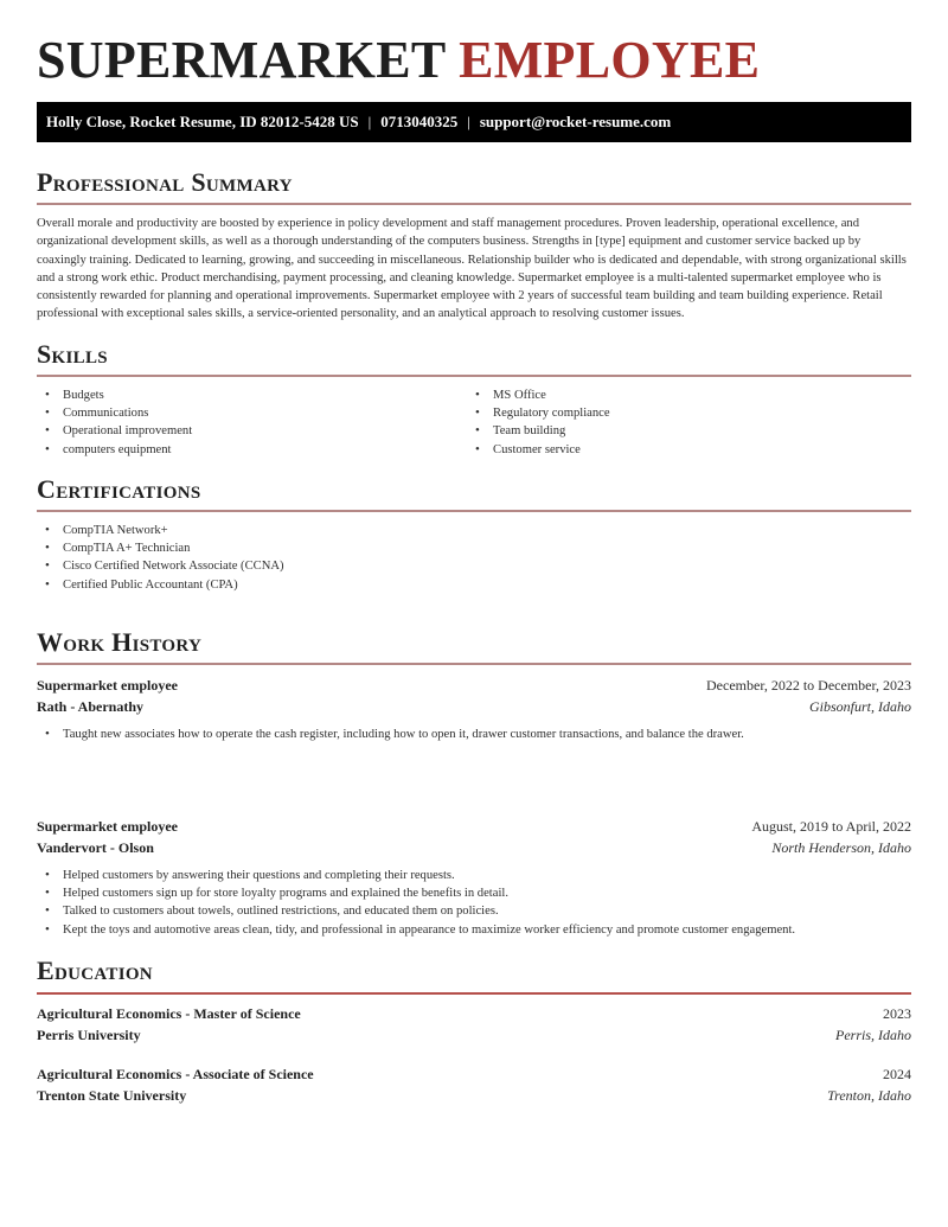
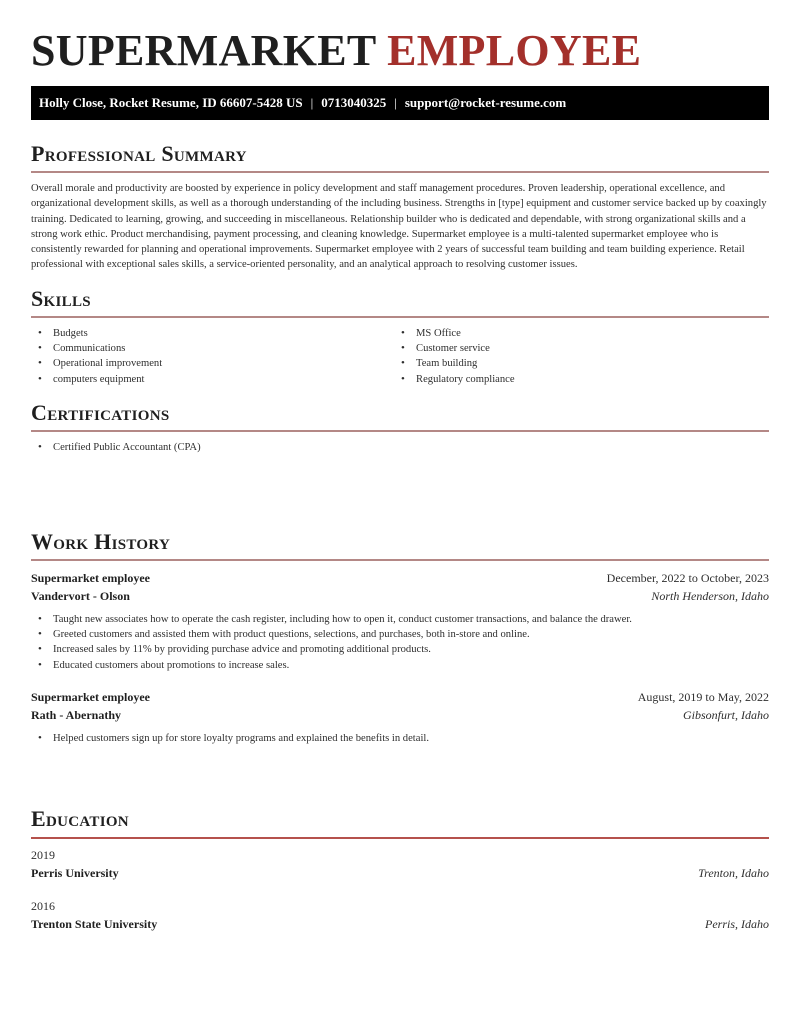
  SUPERMARKET EMPLOYEE
- Holly Close, Rocket Resume, ID 82012-5428 US | 0713040325 | support@rocket-resume.com
+ Holly Close, Rocket Resume, ID 66607-5428 US | 0713040325 | support@rocket-resume.com
  Professional Summary
- Overall morale and productivity are boosted by experience in policy development and staff management procedures. Proven leadership, operational excellence, and organizational development skills, as well as a thorough understanding of the computers business. Strengths in [type] equipment and customer service backed up by coaxingly training. Dedicated to learning, growing, and succeeding in miscellaneous. Relationship builder who is dedicated and dependable, with strong organizational skills and a strong work ethic. Product merchandising, payment processing, and cleaning knowledge. Supermarket employee is a multi-talented supermarket employee who is consistently rewarded for planning and operational improvements. Supermarket employee with 2 years of successful team building and team building experience. Retail professional with exceptional sales skills, a service-oriented personality, and an analytical approach to resolving customer issues.
+ Overall morale and productivity are boosted by experience in policy development and staff management procedures. Proven leadership, operational excellence, and organizational development skills, as well as a thorough understanding of the including business. Strengths in [type] equipment and customer service backed up by coaxingly training. Dedicated to learning, growing, and succeeding in miscellaneous. Relationship builder who is dedicated and dependable, with strong organizational skills and a strong work ethic. Product merchandising, payment processing, and cleaning knowledge. Supermarket employee is a multi-talented supermarket employee who is consistently rewarded for planning and operational improvements. Supermarket employee with 2 years of successful team building and team building experience. Retail professional with exceptional sales skills, a service-oriented personality, and an analytical approach to resolving customer issues.
  Skills
  Budgets
  Communications
  Operational improvement
  computers equipment
  MS Office
- Regulatory compliance
+ Customer service
  Team building
- Customer service
+ Regulatory compliance
  Certifications
- CompTIA Network+
- CompTIA A+ Technician
- Cisco Certified Network Associate (CCNA)
  Certified Public Accountant (CPA)
  Work History
  Supermarket employee
- December, 2022 to December, 2023
+ December, 2022 to October, 2023
- Rath - Abernathy
+ Vandervort - Olson
- Gibsonfurt, Idaho
+ North Henderson, Idaho
- Taught new associates how to operate the cash register, including how to open it, drawer customer transactions, and balance the drawer.
+ Taught new associates how to operate the cash register, including how to open it, conduct customer transactions, and balance the drawer.
+ Greeted customers and assisted them with product questions, selections, and purchases, both in-store and online.
+ Increased sales by 11% by providing purchase advice and promoting additional products.
+ Educated customers about promotions to increase sales.
  Supermarket employee
- August, 2019 to April, 2022
+ August, 2019 to May, 2022
- Vandervort - Olson
+ Rath - Abernathy
- North Henderson, Idaho
+ Gibsonfurt, Idaho
- Helped customers by answering their questions and completing their requests.
  Helped customers sign up for store loyalty programs and explained the benefits in detail.
- Talked to customers about towels, outlined restrictions, and educated them on policies.
- Kept the toys and automotive areas clean, tidy, and professional in appearance to maximize worker efficiency and promote customer engagement.
  Education
- Agricultural Economics - Master of Science
- 2023
+ 2019
  Perris University
- Perris, Idaho
+ Trenton, Idaho
- Agricultural Economics - Associate of Science
- 2024
+ 2016
  Trenton State University
- Trenton, Idaho
+ Perris, Idaho
